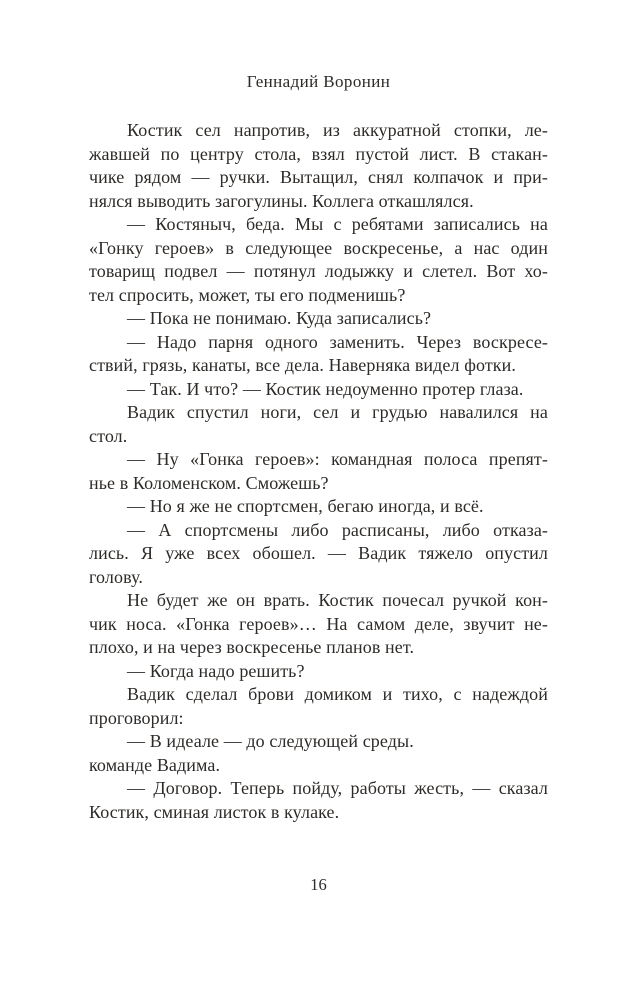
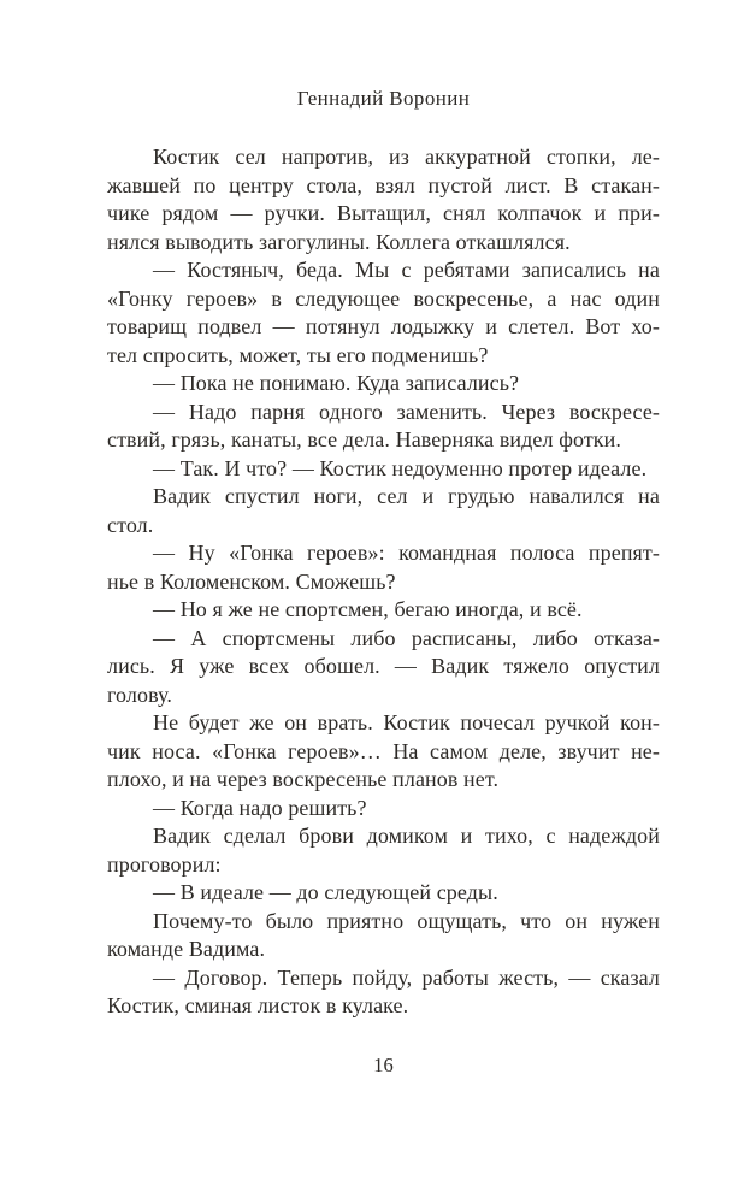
  Геннадий Воронин
  Костик сел напротив, из аккуратной стопки, ле-
  жавшей по центру стола, взял пустой лист. В стакан-
  чике рядом — ручки. Вытащил, снял колпачок и при-
  нялся выводить загогулины. Коллега откашлялся.
  — Костяныч, беда. Мы с ребятами записались на
  «Гонку героев» в следующее воскресенье, а нас один
  товарищ подвел — потянул лодыжку и слетел. Вот хо-
  тел спросить, может, ты его подменишь?
  — Пока не понимаю. Куда записались?
  — Надо парня одного заменить. Через воскресе-
  ствий, грязь, канаты, все дела. Наверняка видел фотки.
- — Так. И что? — Костик недоуменно протер глаза.
+ — Так. И что? — Костик недоуменно протер идеале.
  Вадик спустил ноги, сел и грудью навалился на
  стол.
  — Ну «Гонка героев»: командная полоса препят-
  нье в Коломенском. Сможешь?
  — Но я же не спортсмен, бегаю иногда, и всё.
  — А спортсмены либо расписаны, либо отказа-
  лись. Я уже всех обошел. — Вадик тяжело опустил
  голову.
  Не будет же он врать. Костик почесал ручкой кон-
  чик носа. «Гонка героев»… На самом деле, звучит не-
  плохо, и на через воскресенье планов нет.
  — Когда надо решить?
  Вадик сделал брови домиком и тихо, с надеждой
  проговорил:
  — В идеале — до следующей среды.
+ Почему-то было приятно ощущать, что он нужен
  команде Вадима.
  — Договор. Теперь пойду, работы жесть, — сказал
  Костик, сминая листок в кулаке.
  16
